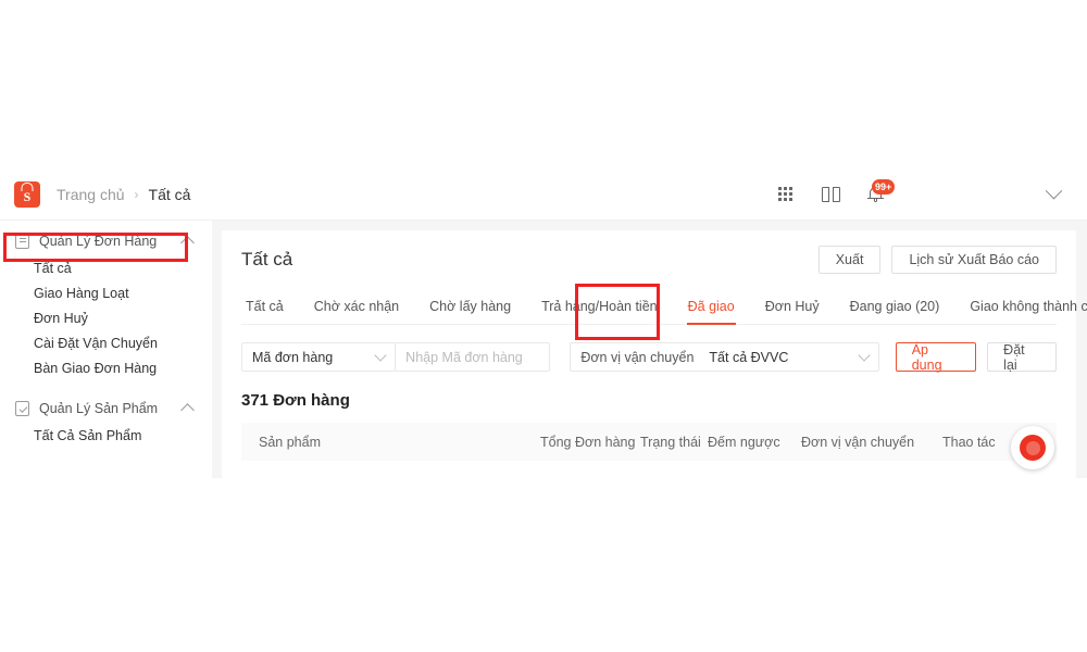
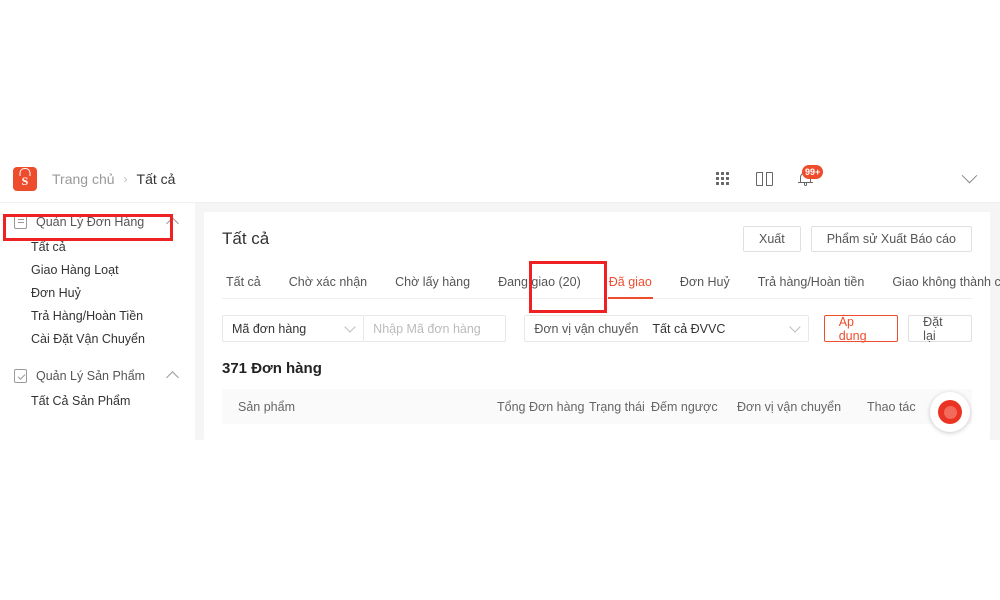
  S
  Trang chủ
  ›
  Tất cả
  99+
  Quản Lý Đơn Hàng
  Tất cả
  Giao Hàng Loạt
  Đơn Huỷ
+ Trả Hàng/Hoàn Tiền
  Cài Đặt Vận Chuyển
- Bàn Giao Đơn Hàng
  Quản Lý Sản Phẩm
  Tất Cả Sản Phẩm
  Tất cả
  Xuất
- Lịch sử Xuất Báo cáo
+ Phẩm sử Xuất Báo cáo
  Tất cả
  Chờ xác nhận
  Chờ lấy hàng
- Trả hàng/Hoàn tiền
+ Đang giao (20)
  Đã giao
  Đơn Huỷ
- Đang giao (20)
+ Trả hàng/Hoàn tiền
  Giao không thành c
  Mã đơn hàng
  Nhập Mã đơn hàng
  Đơn vị vận chuyển
  Tất cả ĐVVC
  Áp dụng
  Đặt lại
  371 Đơn hàng
  Sản phẩm
  Tổng Đơn hàng
  Trạng thái
  Đếm ngược
  Đơn vị vận chuyển
  Thao tác
